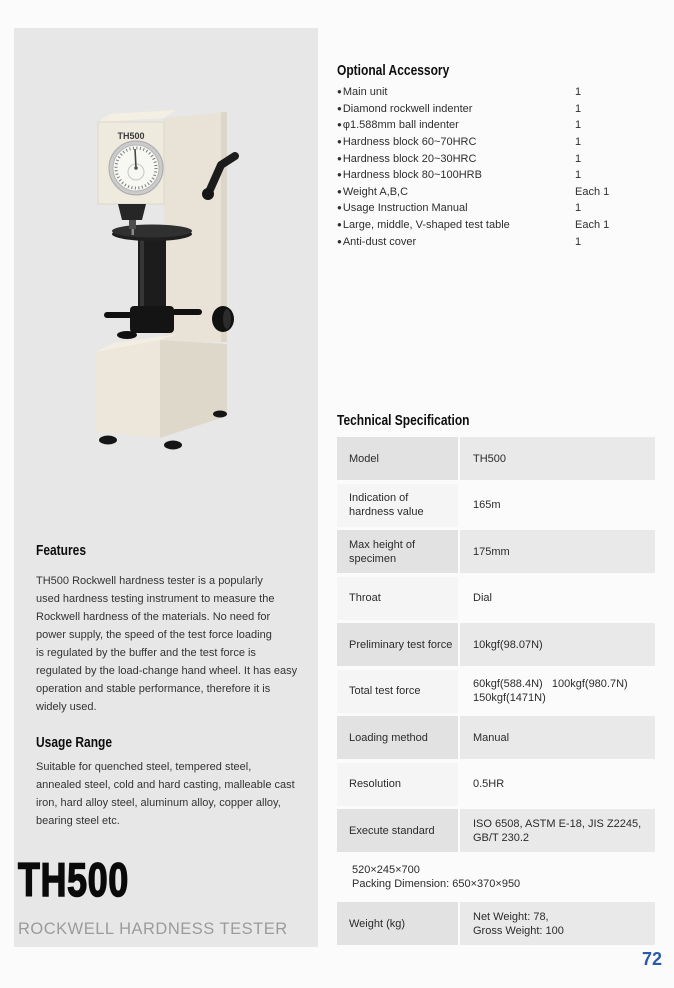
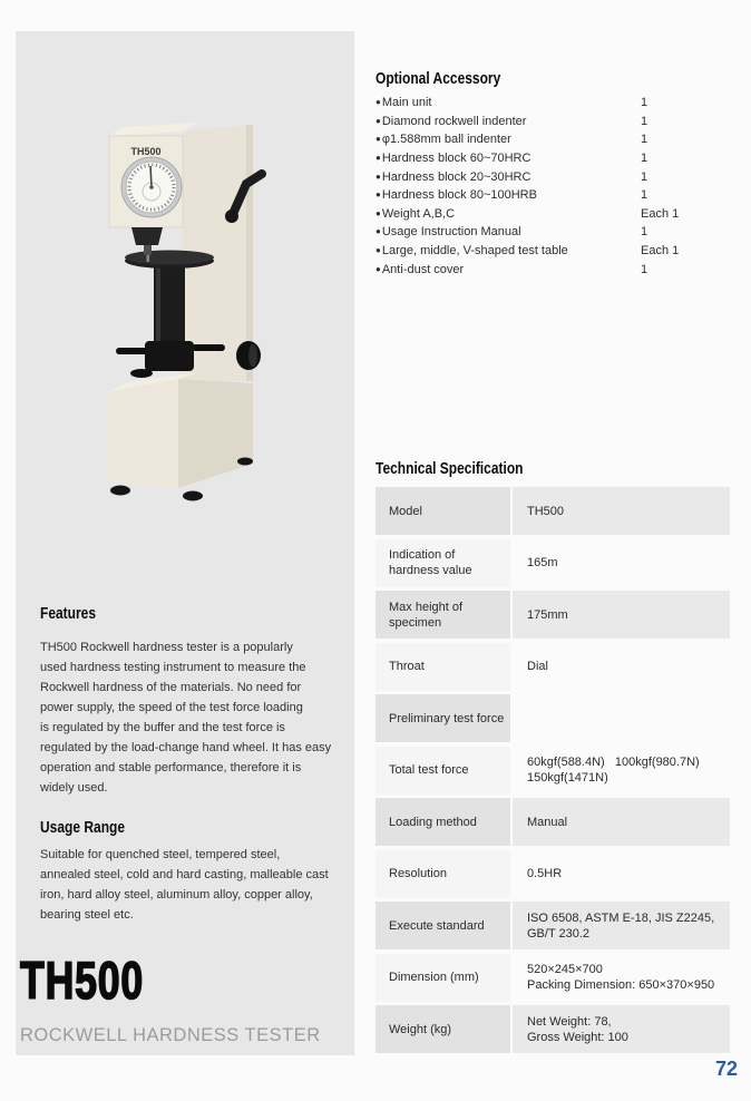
  TH500
  Features
  TH500 Rockwell hardness tester is a popularly
  used hardness testing instrument to measure the
  Rockwell hardness of the materials. No need for
  power supply, the speed of the test force loading
  is regulated by the buffer and the test force is
  regulated by the load-change hand wheel. It has easy
  operation and stable performance, therefore it is
  widely used.
  Usage Range
  Suitable for quenched steel, tempered steel,
  annealed steel, cold and hard casting, malleable cast
  iron, hard alloy steel, aluminum alloy, copper alloy,
  bearing steel etc.
  TH500
  ROCKWELL HARDNESS TESTER
  Optional Accessory
  ●
  Main unit
  1
  ●
  Diamond rockwell indenter
  1
  ●
  φ1.588mm ball indenter
  1
  ●
  Hardness block 60~70HRC
  1
  ●
  Hardness block 20~30HRC
  1
  ●
  Hardness block 80~100HRB
  1
  ●
  Weight A,B,C
  Each 1
  ●
  Usage Instruction Manual
  1
  ●
  Large, middle, V-shaped test table
  Each 1
  ●
  Anti-dust cover
  1
  Technical Specification
  Model
  TH500
  Indication of hardness value
  165m
  Max height of specimen
  175mm
  Throat
  Dial
  Preliminary test force
- 10kgf(98.07N)
  Total test force
  60kgf(588.4N) 100kgf(980.7N)
  150kgf(1471N)
  Loading method
  Manual
  Resolution
  0.5HR
  Execute standard
  ISO 6508, ASTM E-18, JIS Z2245,
  GB/T 230.2
+ Dimension (mm)
  520×245×700
  Packing Dimension: 650×370×950
  Weight (kg)
  Net Weight: 78,
  Gross Weight: 100
  72
